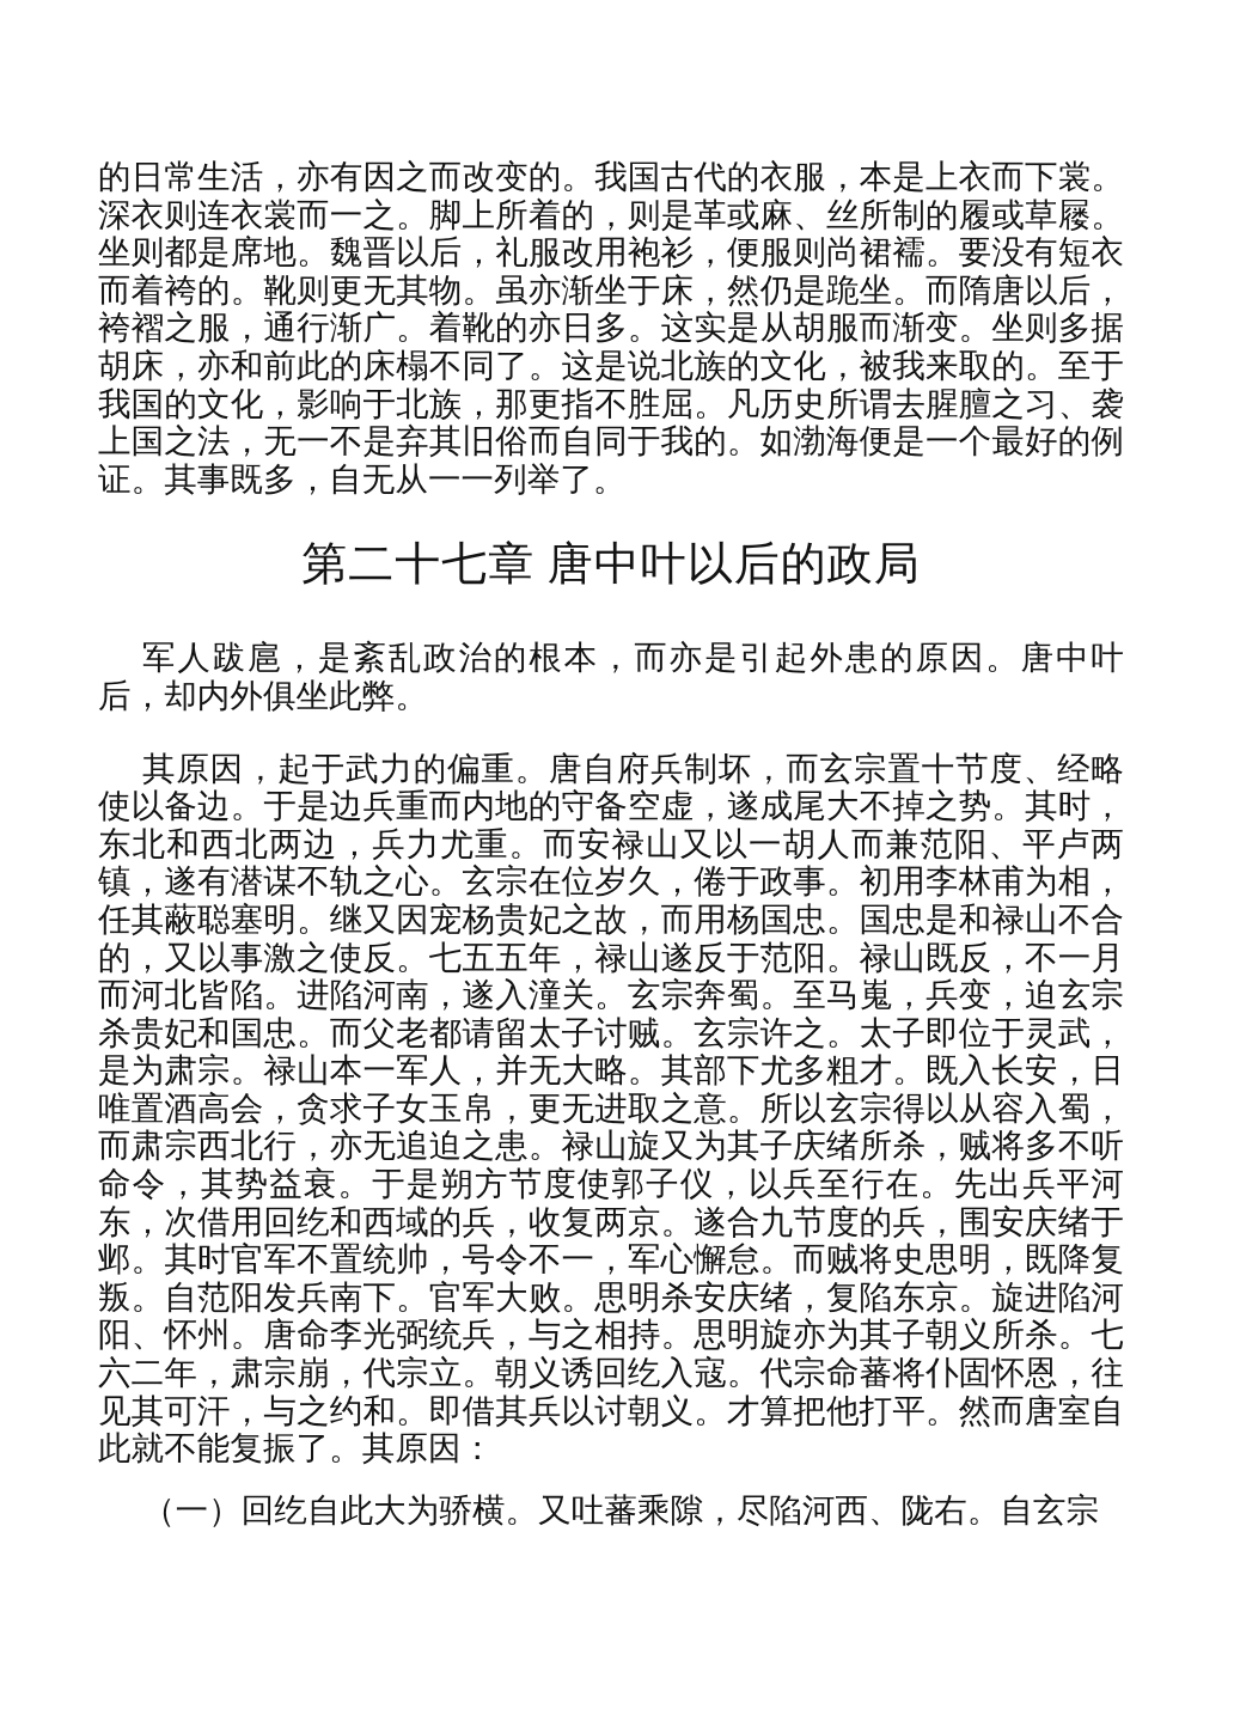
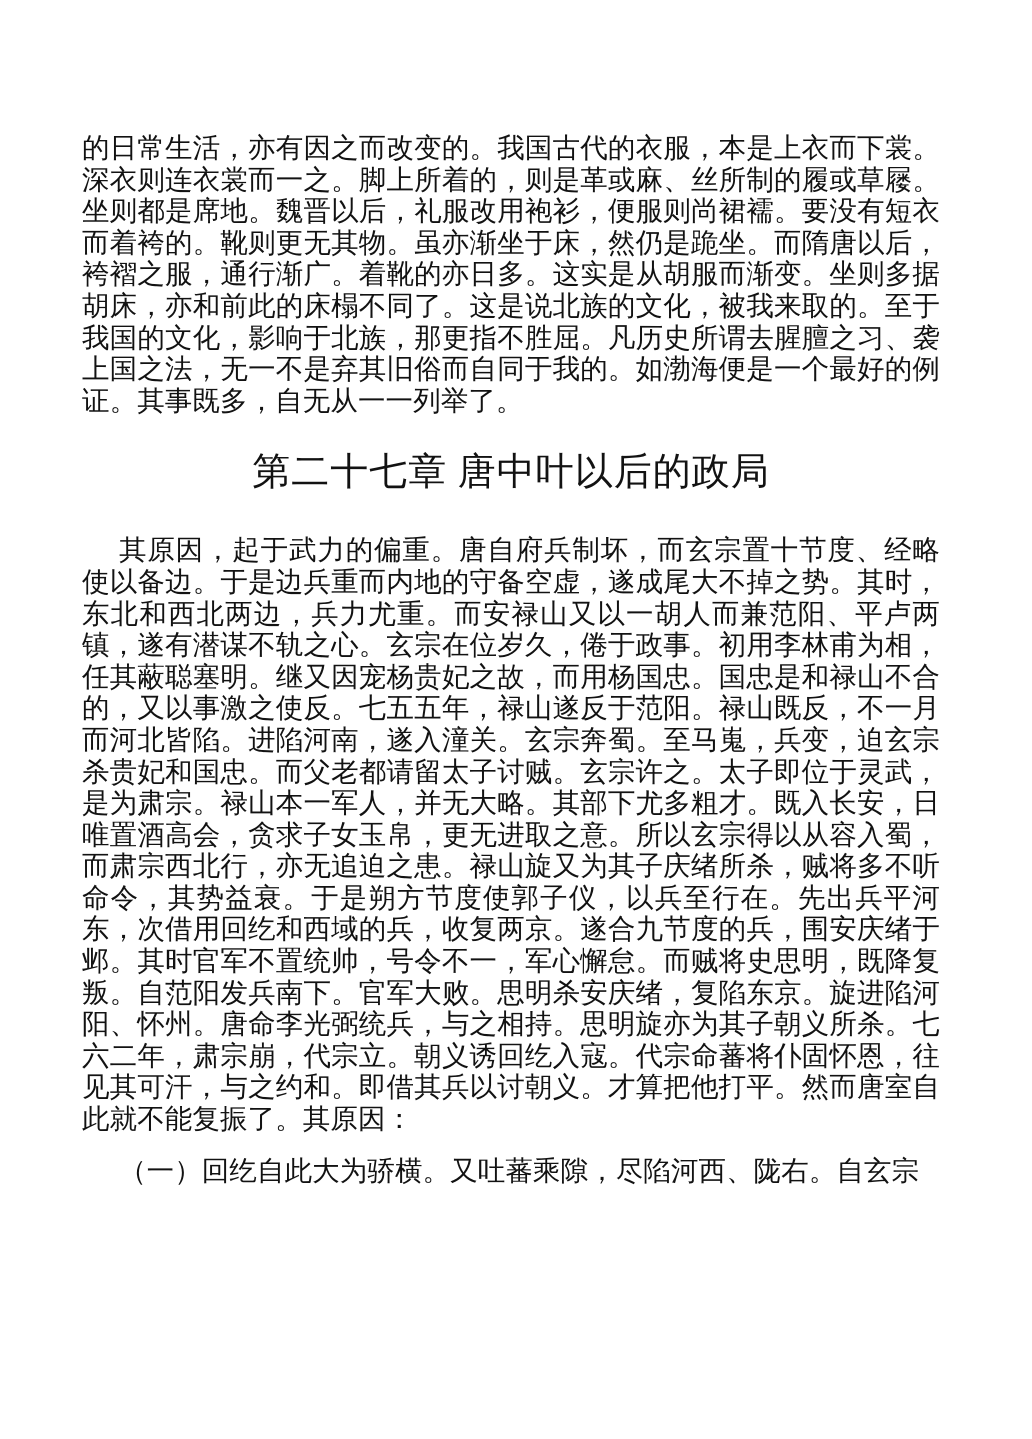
  的日常生活，亦有因之而改变的。我国古代的衣服，本是上衣而下裳。深衣则连衣裳而一之。脚上所着的，则是革或麻、丝所制的履或草屦。坐则都是席地。魏晋以后，礼服改用袍衫，便服则尚裙襦。要没有短衣而着袴的。靴则更无其物。虽亦渐坐于床，然仍是跪坐。而隋唐以后，袴褶之服，通行渐广。着靴的亦日多。这实是从胡服而渐变。坐则多据胡床，亦和前此的床榻不同了。这是说北族的文化，被我来取的。至于我国的文化，影响于北族，那更指不胜屈。凡历史所谓去腥膻之习、袭上国之法，无一不是弃其旧俗而自同于我的。如渤海便是一个最好的例证。其事既多，自无从一一列举了。
  第二十七章 唐中叶以后的政局
- 军人跋扈，是紊乱政治的根本，而亦是引起外患的原因。唐中叶后，却内外俱坐此弊。
  其原因，起于武力的偏重。唐自府兵制坏，而玄宗置十节度、经略使以备边。于是边兵重而内地的守备空虚，遂成尾大不掉之势。其时，东北和西北两边，兵力尤重。而安禄山又以一胡人而兼范阳、平卢两镇，遂有潜谋不轨之心。玄宗在位岁久，倦于政事。初用李林甫为相，任其蔽聪塞明。继又因宠杨贵妃之故，而用杨国忠。国忠是和禄山不合的，又以事激之使反。七五五年，禄山遂反于范阳。禄山既反，不一月而河北皆陷。进陷河南，遂入潼关。玄宗奔蜀。至马嵬，兵变，迫玄宗杀贵妃和国忠。而父老都请留太子讨贼。玄宗许之。太子即位于灵武，是为肃宗。禄山本一军人，并无大略。其部下尤多粗才。既入长安，日唯置酒高会，贪求子女玉帛，更无进取之意。所以玄宗得以从容入蜀，而肃宗西北行，亦无追迫之患。禄山旋又为其子庆绪所杀，贼将多不听命令，其势益衰。于是朔方节度使郭子仪，以兵至行在。先出兵平河东，次借用回纥和西域的兵，收复两京。遂合九节度的兵，围安庆绪于邺。其时官军不置统帅，号令不一，军心懈怠。而贼将史思明，既降复叛。自范阳发兵南下。官军大败。思明杀安庆绪，复陷东京。旋进陷河阳、怀州。唐命李光弼统兵，与之相持。思明旋亦为其子朝义所杀。七六二年，肃宗崩，代宗立。朝义诱回纥入寇。代宗命蕃将仆固怀恩，往见其可汗，与之约和。即借其兵以讨朝义。才算把他打平。然而唐室自此就不能复振了。其原因：
  （一）回纥自此大为骄横。又吐蕃乘隙，尽陷河西、陇右。自玄宗
